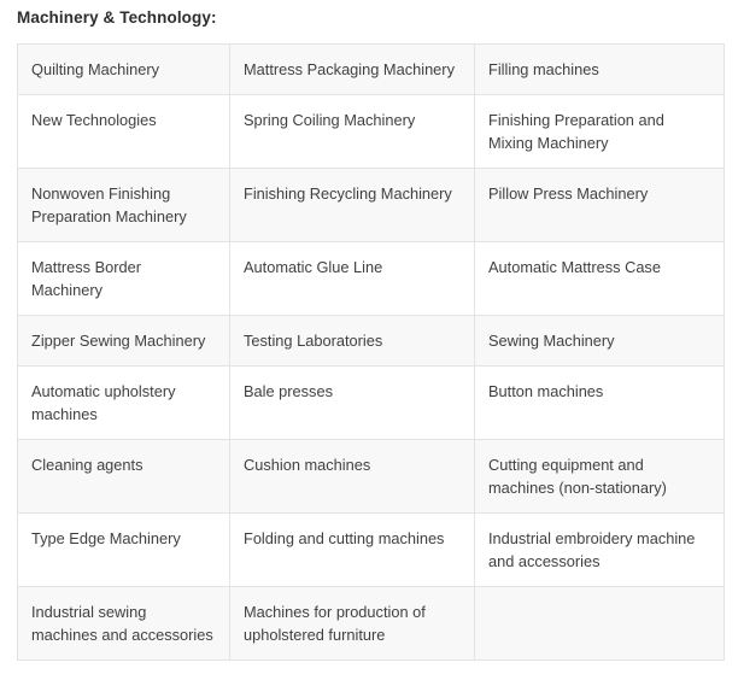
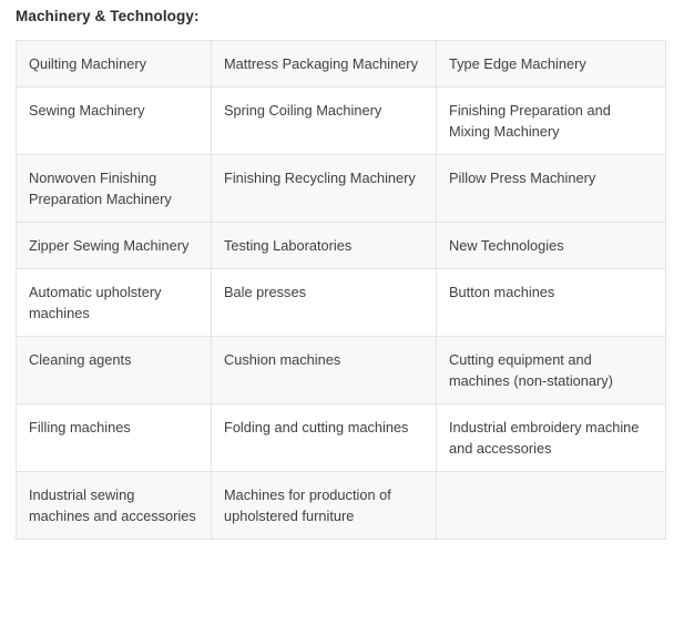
  Machinery & Technology:
- Quilting Machinery	Mattress Packaging Machinery	Filling machines
+ Quilting Machinery	Mattress Packaging Machinery	Type Edge Machinery
- New Technologies	Spring Coiling Machinery	Finishing Preparation and Mixing Machinery
+ Sewing Machinery	Spring Coiling Machinery	Finishing Preparation and Mixing Machinery
  Nonwoven Finishing Preparation Machinery	Finishing Recycling Machinery	Pillow Press Machinery
- Mattress Border Machinery	Automatic Glue Line	Automatic Mattress Case
- Zipper Sewing Machinery	Testing Laboratories	Sewing Machinery
+ Zipper Sewing Machinery	Testing Laboratories	New Technologies
  Automatic upholstery machines	Bale presses	Button machines
  Cleaning agents	Cushion machines	Cutting equipment and machines (non-stationary)
- Type Edge Machinery	Folding and cutting machines	Industrial embroidery machine and accessories
+ Filling machines	Folding and cutting machines	Industrial embroidery machine and accessories
  Industrial sewing machines and accessories	Machines for production of upholstered furniture
